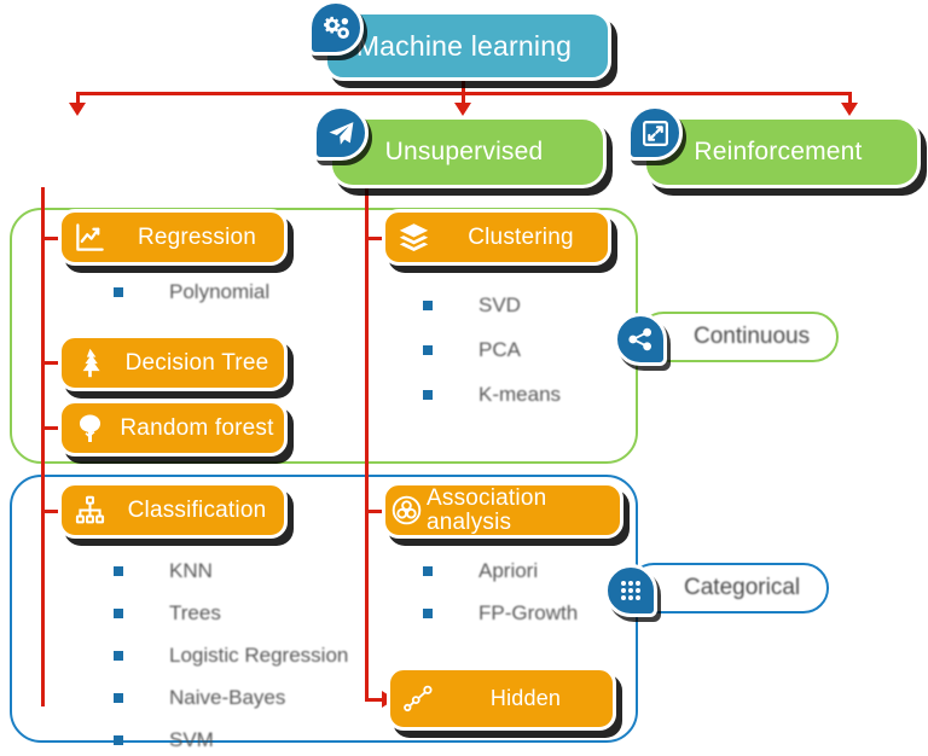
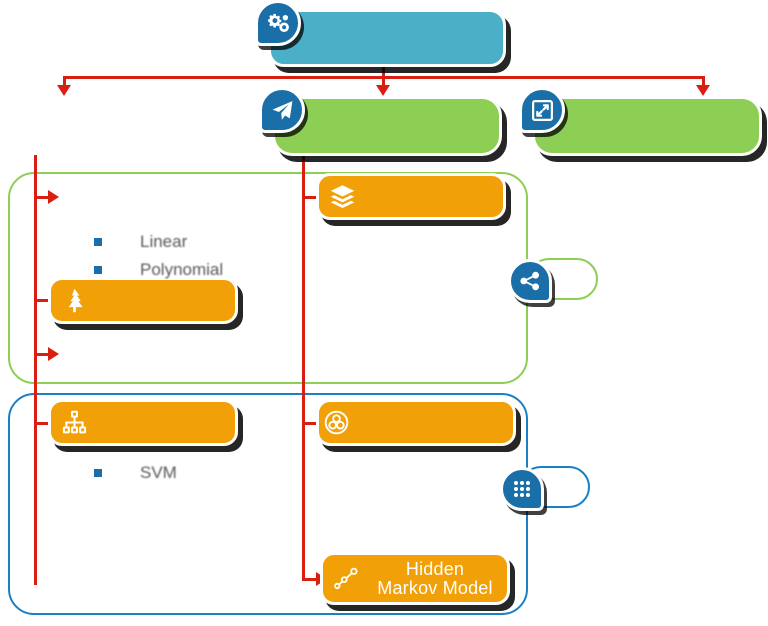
- Machine learning
- Unsupervised
- Reinforcement
- Regression
- Decision Tree
- Random forest
- Classification
- Clustering
- Association analysis
  Hidden
+ Markov Model
+ Linear
  Polynomial
- KNN
- Trees
- Logistic Regression
- Naive-Bayes
  SVM
- SVD
- PCA
- K-means
- Apriori
- FP-Growth
- Continuous
- Categorical
